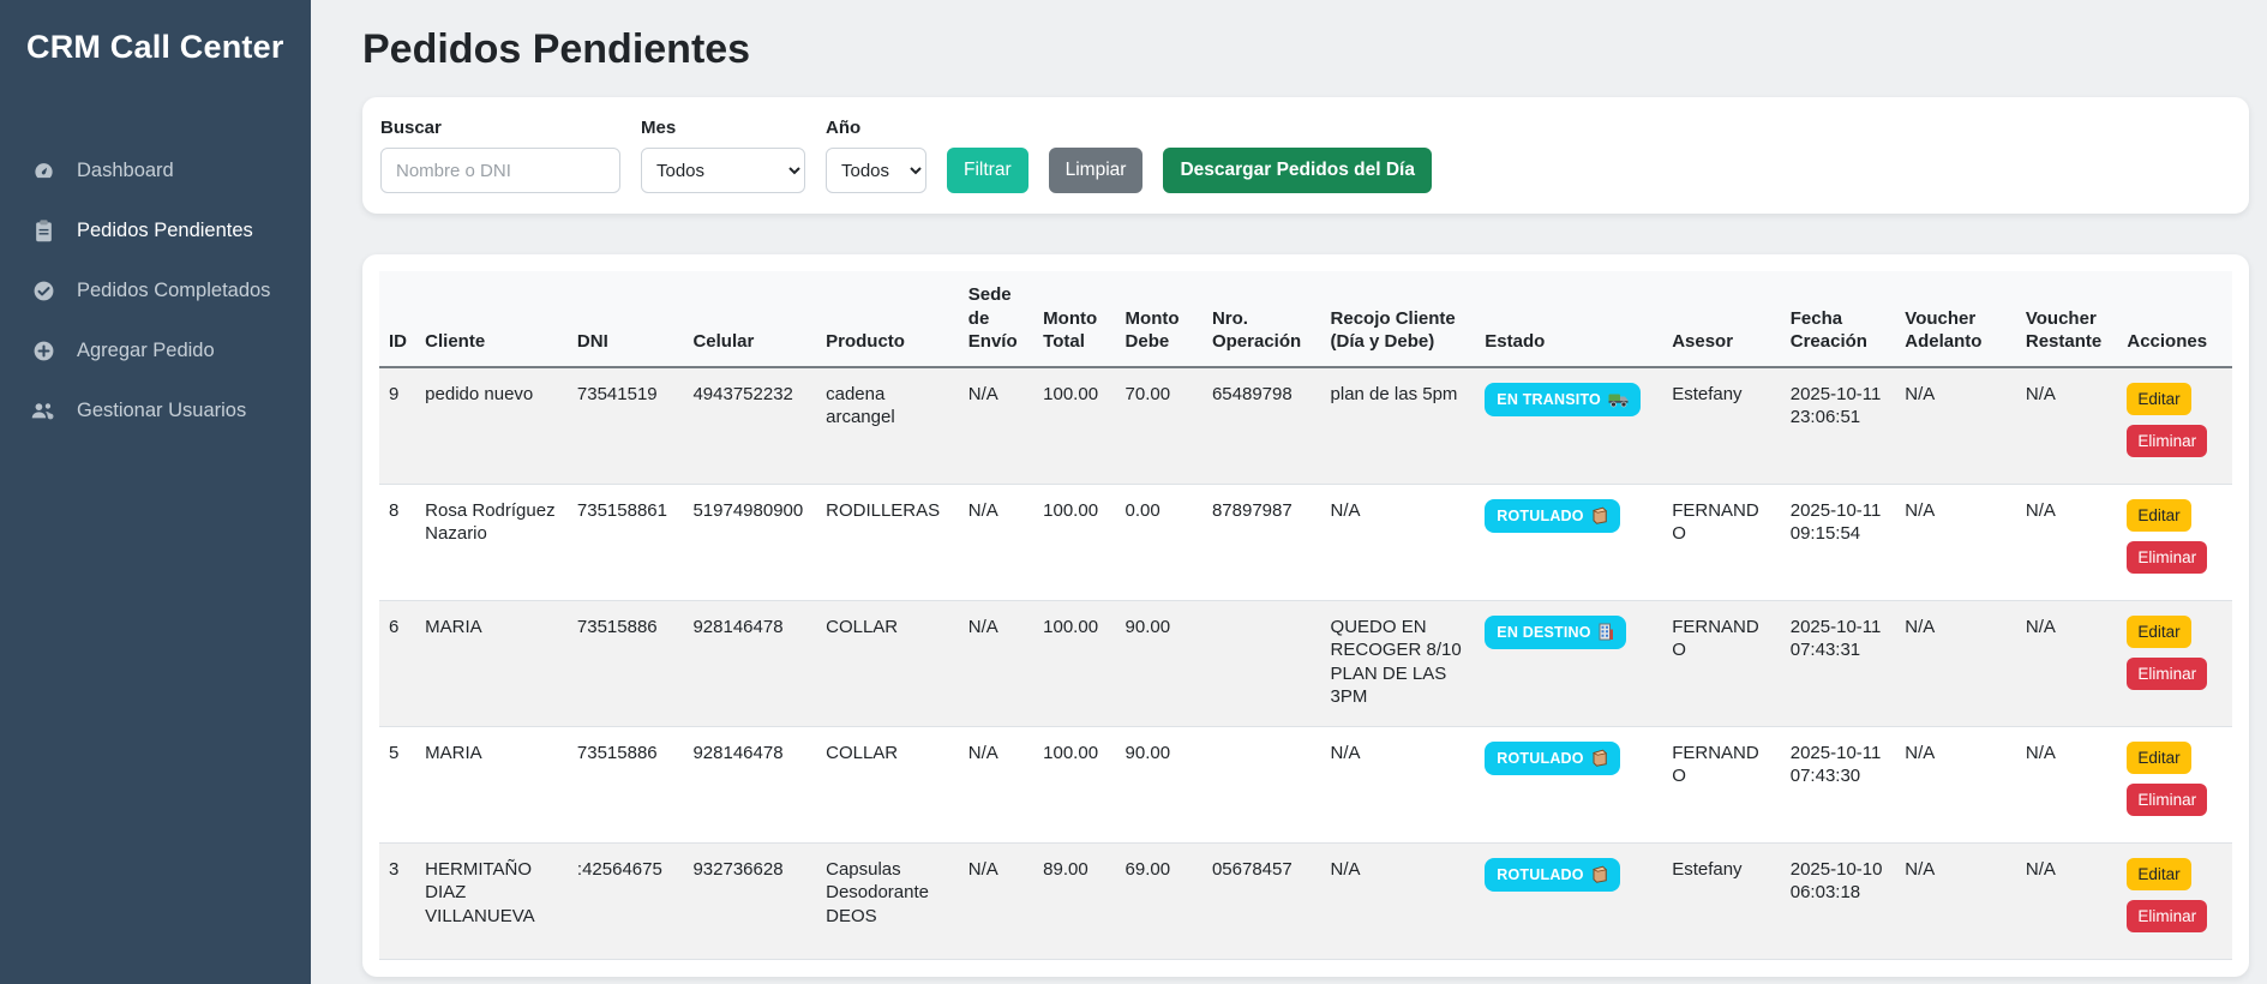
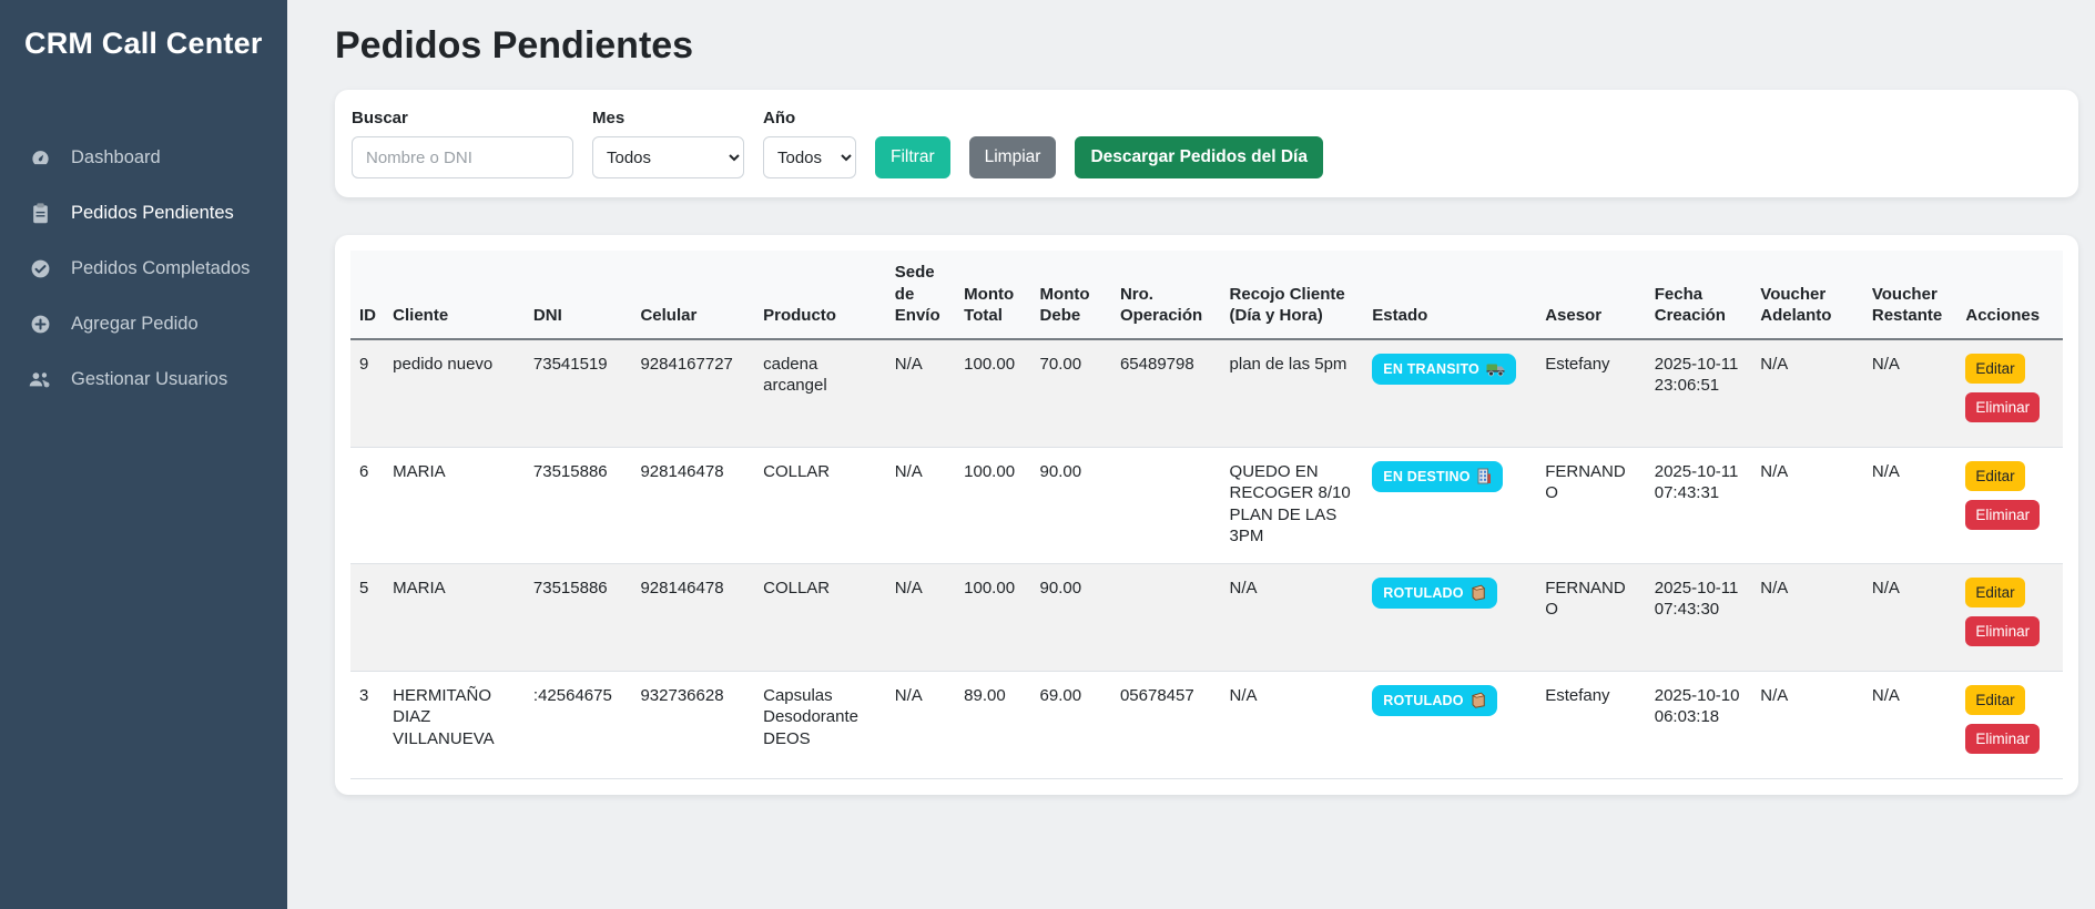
  CRM Call Center
  Dashboard
  Pedidos Pendientes
  Pedidos Completados
  Agregar Pedido
  Gestionar Usuarios
  Pedidos Pendientes
  Buscar
  Nombre o DNI
  Mes
  Todos
  Año
  Todos
  Filtrar
  Limpiar
  Descargar Pedidos del Día
- ID	Cliente	DNI	Celular	Producto	Sede de Envío	Monto Total	Monto Debe	Nro. Operación	Recojo Cliente (Día y Debe)	Estado	Asesor	Fecha Creación	Voucher Adelanto	Voucher Restante	Acciones
+ ID	Cliente	DNI	Celular	Producto	Sede de Envío	Monto Total	Monto Debe	Nro. Operación	Recojo Cliente (Día y Hora)	Estado	Asesor	Fecha Creación	Voucher Adelanto	Voucher Restante	Acciones
- 9	pedido nuevo	73541519	4943752232	cadena arcangel	N/A	100.00	70.00	65489798	plan de las 5pm	EN TRANSITO	Estefany	2025-10-11 23:06:51	N/A	N/A	EditarEliminar
+ 9	pedido nuevo	73541519	9284167727	cadena arcangel	N/A	100.00	70.00	65489798	plan de las 5pm	EN TRANSITO	Estefany	2025-10-11 23:06:51	N/A	N/A	EditarEliminar
- 8	Rosa Rodríguez Nazario	735158861	51974980900	RODILLERAS	N/A	100.00	0.00	87897987	N/A	ROTULADO	FERNANDO	2025-10-11 09:15:54	N/A	N/A	EditarEliminar
  6	MARIA	73515886	928146478	COLLAR	N/A	100.00	90.00		QUEDO EN RECOGER 8/10 PLAN DE LAS 3PM	EN DESTINO	FERNANDO	2025-10-11 07:43:31	N/A	N/A	EditarEliminar
  5	MARIA	73515886	928146478	COLLAR	N/A	100.00	90.00		N/A	ROTULADO	FERNANDO	2025-10-11 07:43:30	N/A	N/A	EditarEliminar
  3	HERMITAÑO DIAZ VILLANUEVA	:42564675	932736628	Capsulas Desodorante DEOS	N/A	89.00	69.00	05678457	N/A	ROTULADO	Estefany	2025-10-10 06:03:18	N/A	N/A	EditarEliminar
